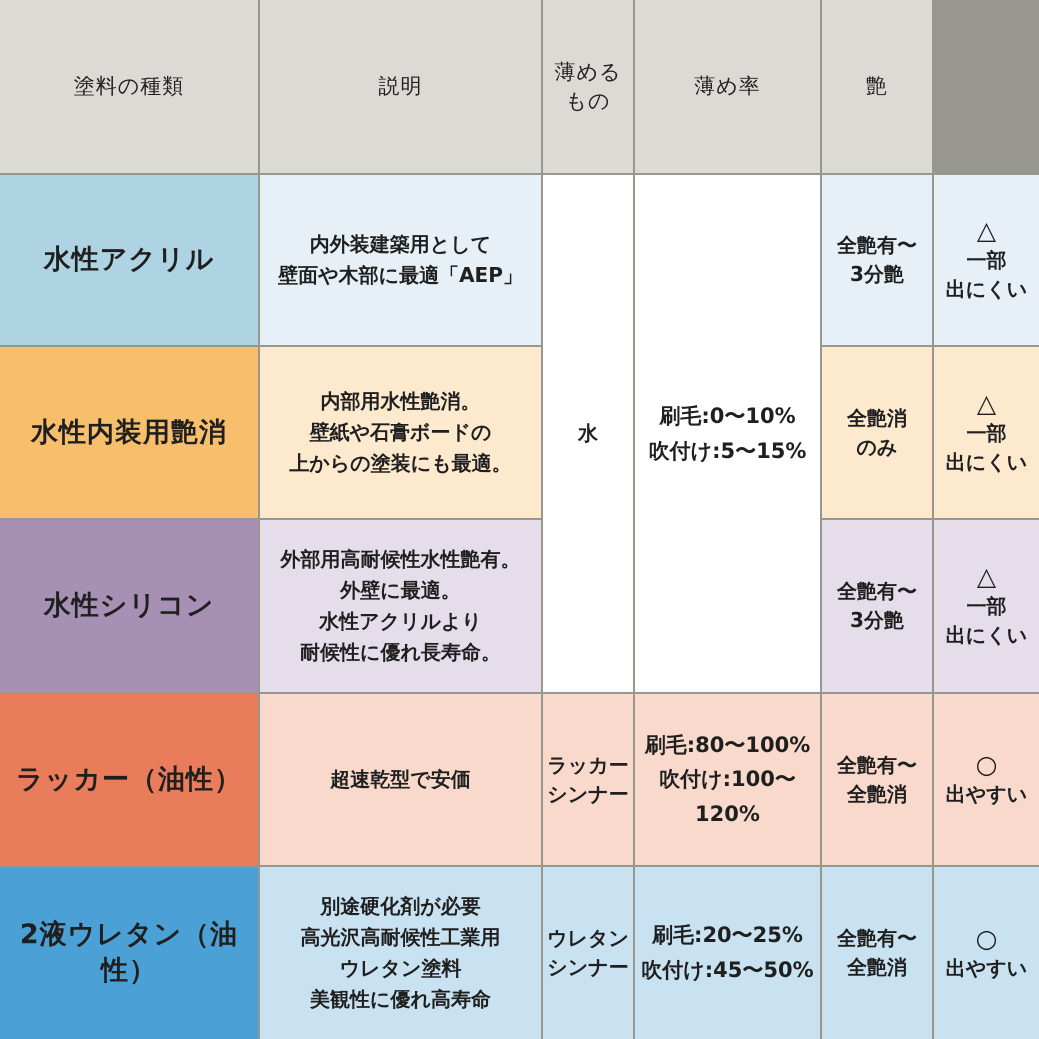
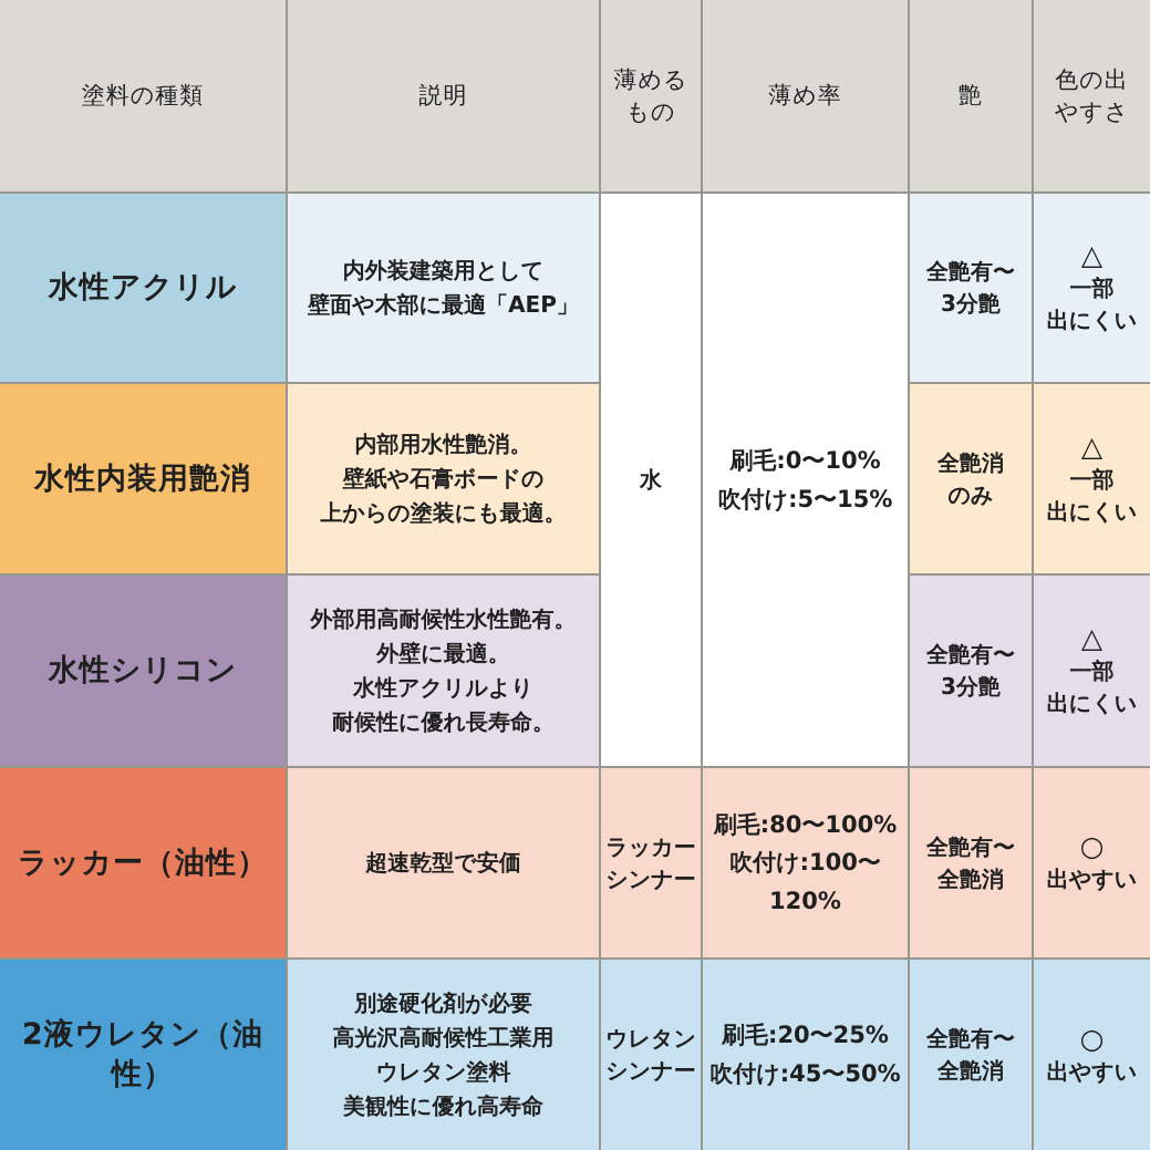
  塗料の種類
  説明
  薄める
  もの
  薄め率
  艶
+ 色の出
+ やすさ
  水
  刷毛:0〜10%
  吹付け:5〜15%
  水性アクリル
  内外装建築用として
  壁面や木部に最適「AEP」
  全艶有〜
  3分艶
  △
  一部
  出にくい
  水性内装用艶消
  内部用水性艶消。
  壁紙や石膏ボードの
  上からの塗装にも最適。
  全艶消
  のみ
  △
  一部
  出にくい
  水性シリコン
  外部用高耐候性水性艶有。
  外壁に最適。
  水性アクリルより
  耐候性に優れ長寿命。
  全艶有〜
  3分艶
  △
  一部
  出にくい
  ラッカー（油性）
  超速乾型で安価
  ラッカー
  シンナー
  刷毛:80〜100%
  吹付け:100〜120%
  全艶有〜
  全艶消
  ○
  出やすい
  2液ウレタン（油性）
  別途硬化剤が必要
  高光沢高耐候性工業用
  ウレタン塗料
  美観性に優れ高寿命
  ウレタン
  シンナー
  刷毛:20〜25%
  吹付け:45〜50%
  全艶有〜
  全艶消
  ○
  出やすい
